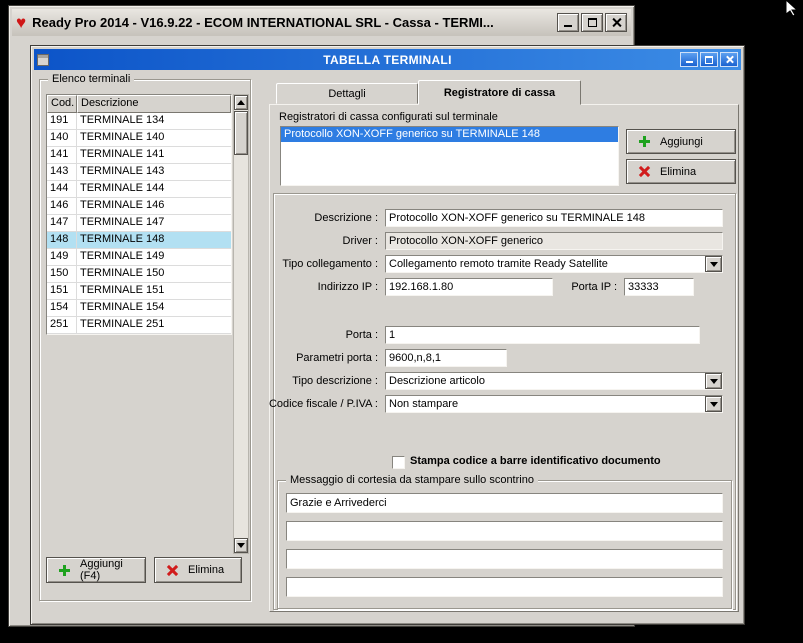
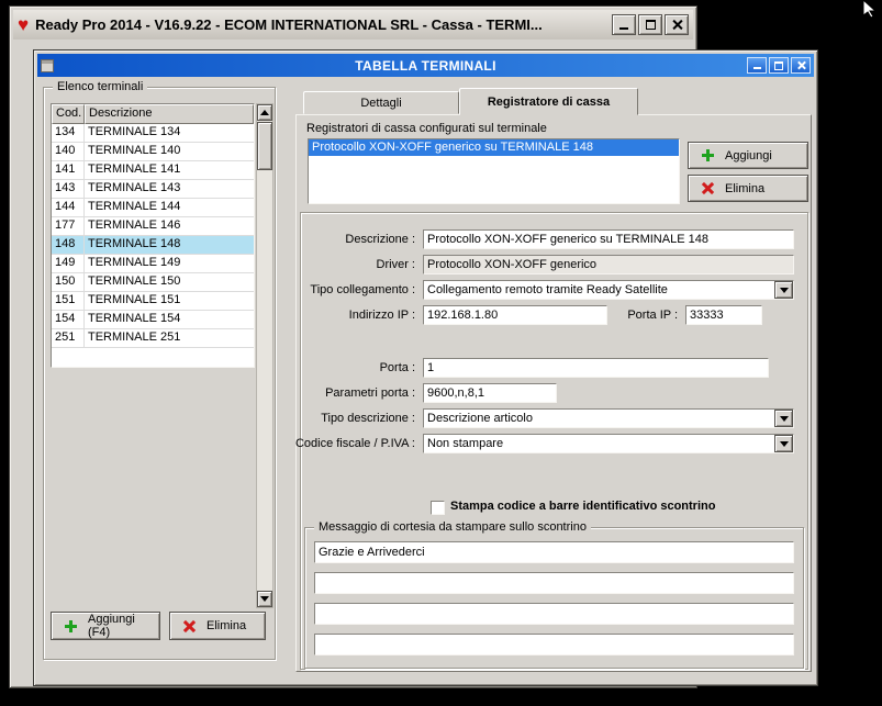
  ♥
  Ready Pro 2014 - V16.9.22 - ECOM INTERNATIONAL SRL - Cassa - TERMI...
  TABELLA TERMINALI
  Elenco terminali
  Cod.
  Descrizione
- 191
+ 134
  TERMINALE 134
  140
  TERMINALE 140
  141
  TERMINALE 141
  143
  TERMINALE 143
  144
  TERMINALE 144
- 146
+ 177
  TERMINALE 146
- 147
- TERMINALE 147
  148
  TERMINALE 148
  149
  TERMINALE 149
  150
  TERMINALE 150
  151
  TERMINALE 151
  154
  TERMINALE 154
  251
  TERMINALE 251
  Aggiungi (F4)
  Elimina
  Dettagli
  Registratore di cassa
  Registratori di cassa configurati sul terminale
  Protocollo XON-XOFF generico su TERMINALE 148
  Aggiungi
  Elimina
  Descrizione :
  Protocollo XON-XOFF generico su TERMINALE 148
  Driver :
  Protocollo XON-XOFF generico
  Tipo collegamento :
  Collegamento remoto tramite Ready Satellite
  Indirizzo IP :
  192.168.1.80
  Porta IP :
  33333
  Porta :
  1
  Parametri porta :
  9600,n,8,1
  Tipo descrizione :
  Descrizione articolo
  Codice fiscale / P.IVA :
  Non stampare
- Stampa codice a barre identificativo documento
+ Stampa codice a barre identificativo scontrino
  Messaggio di cortesia da stampare sullo scontrino
  Grazie e Arrivederci
